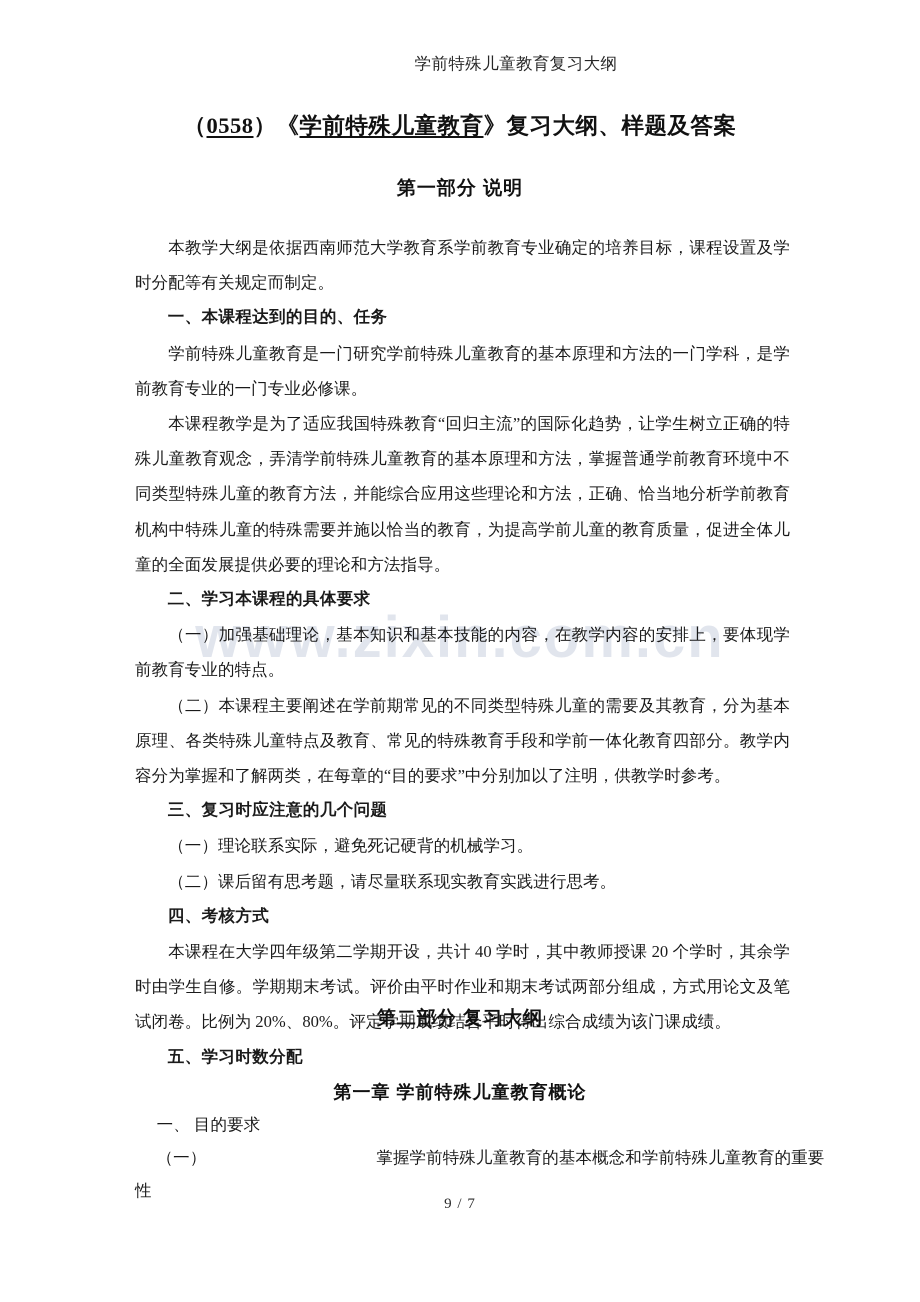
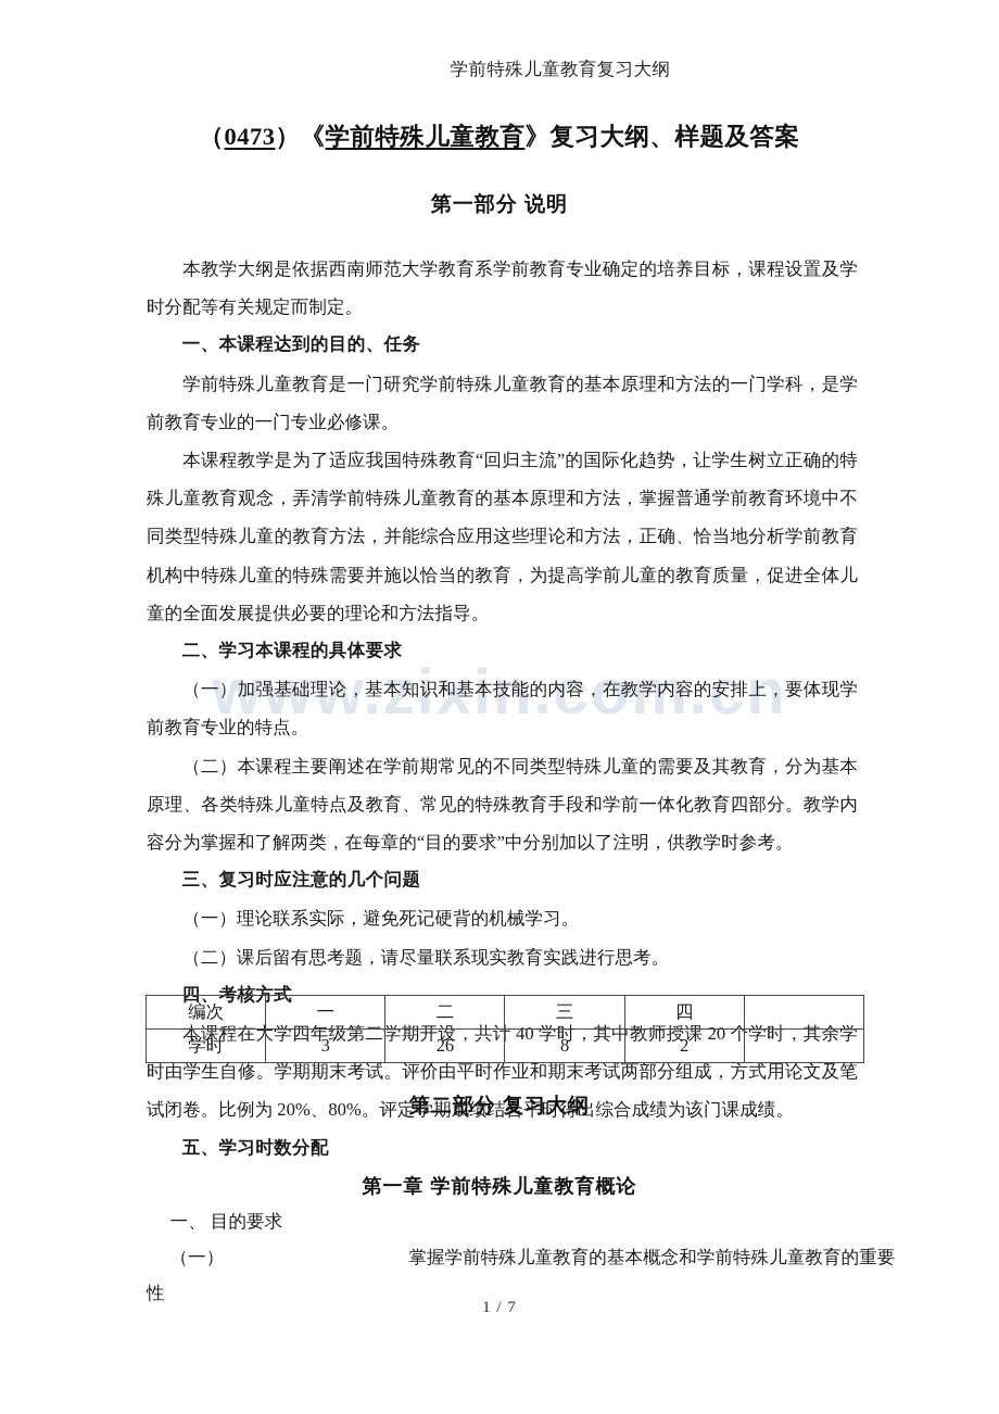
  www.zixin.com.cn
  学前特殊儿童教育复习大纲
- （0558）《学前特殊儿童教育》复习大纲、样题及答案
+ （0473）《学前特殊儿童教育》复习大纲、样题及答案
  第一部分 说明
  本教学大纲是依据西南师范大学教育系学前教育专业确定的培养目标，课程设置及学时分配等有关规定而制定。
  一、本课程达到的目的、任务
  学前特殊儿童教育是一门研究学前特殊儿童教育的基本原理和方法的一门学科，是学前教育专业的一门专业必修课。
  本课程教学是为了适应我国特殊教育“回归主流”的国际化趋势，让学生树立正确的特殊儿童教育观念，弄清学前特殊儿童教育的基本原理和方法，掌握普通学前教育环境中不同类型特殊儿童的教育方法，并能综合应用这些理论和方法，正确、恰当地分析学前教育机构中特殊儿童的特殊需要并施以恰当的教育，为提高学前儿童的教育质量，促进全体儿童的全面发展提供必要的理论和方法指导。
  二、学习本课程的具体要求
  （一）加强基础理论，基本知识和基本技能的内容，在教学内容的安排上，要体现学前教育专业的特点。
  （二）本课程主要阐述在学前期常见的不同类型特殊儿童的需要及其教育，分为基本原理、各类特殊儿童特点及教育、常见的特殊教育手段和学前一体化教育四部分。教学内容分为掌握和了解两类，在每章的“目的要求”中分别加以了注明，供教学时参考。
  三、复习时应注意的几个问题
  （一）理论联系实际，避免死记硬背的机械学习。
  （二）课后留有思考题，请尽量联系现实教育实践进行思考。
  四、考核方式
  本课程在大学四年级第二学期开设，共计 40 学时，其中教师授课 20 个学时，其余学时由学生自修。学期期末考试。评价由平时作业和期末考试两部分组成，方式用论文及笔试闭卷。比例为 20%、80%。评定学期成绩结合平时得出综合成绩为该门课成绩。
  五、学习时数分配
+ 编次	一	二	三	四
+ 学时	3	26	8	2
  第二部分 复习大纲
  第一章 学前特殊儿童教育概论
  一、 目的要求
  （一） 掌握学前特殊儿童教育的基本概念和学前特殊儿童教育的重要
  性
- 9 / 7
+ 1 / 7
